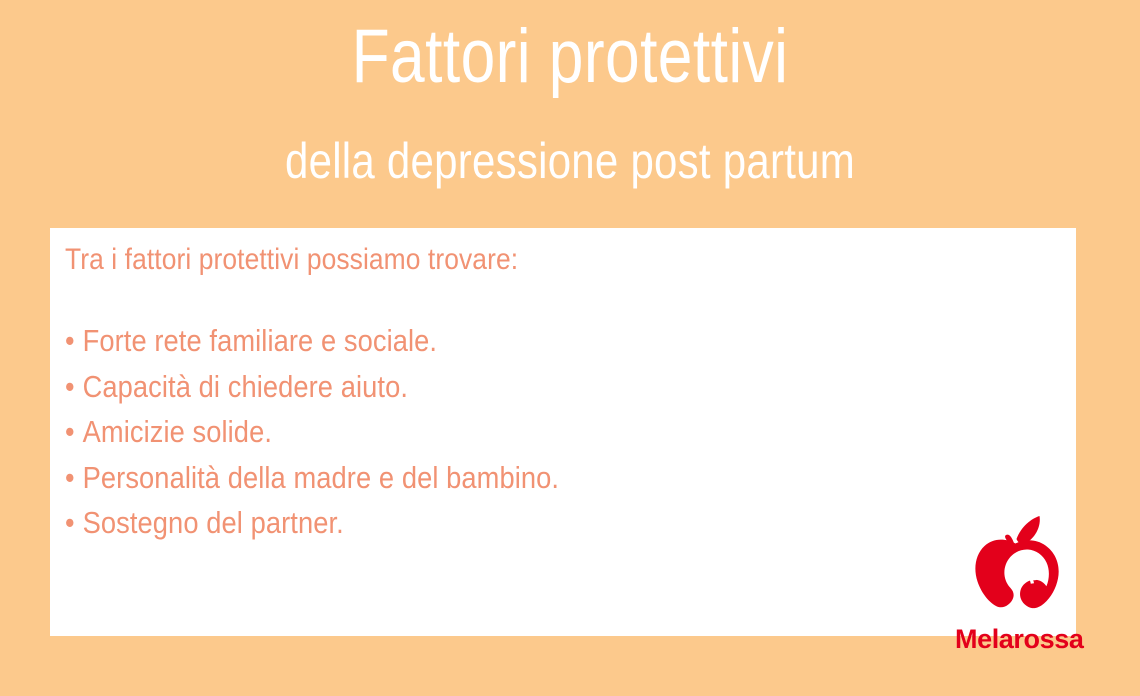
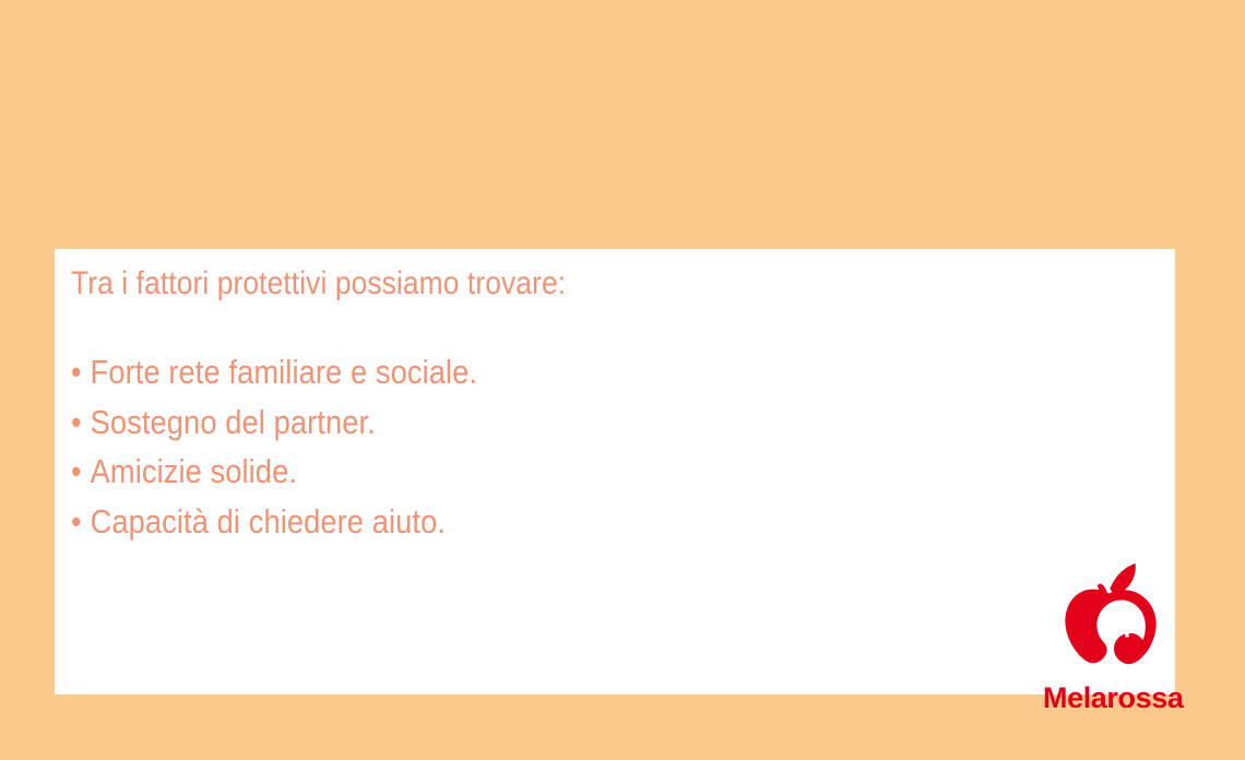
- Fattori protettivi
- della depressione post partum
  Tra i fattori protettivi possiamo trovare:
  • Forte rete familiare e sociale.
- • Capacità di chiedere aiuto.
+ • Sostegno del partner.
  • Amicizie solide.
- • Personalità della madre e del bambino.
- • Sostegno del partner.
+ • Capacità di chiedere aiuto.
  Melarossa
